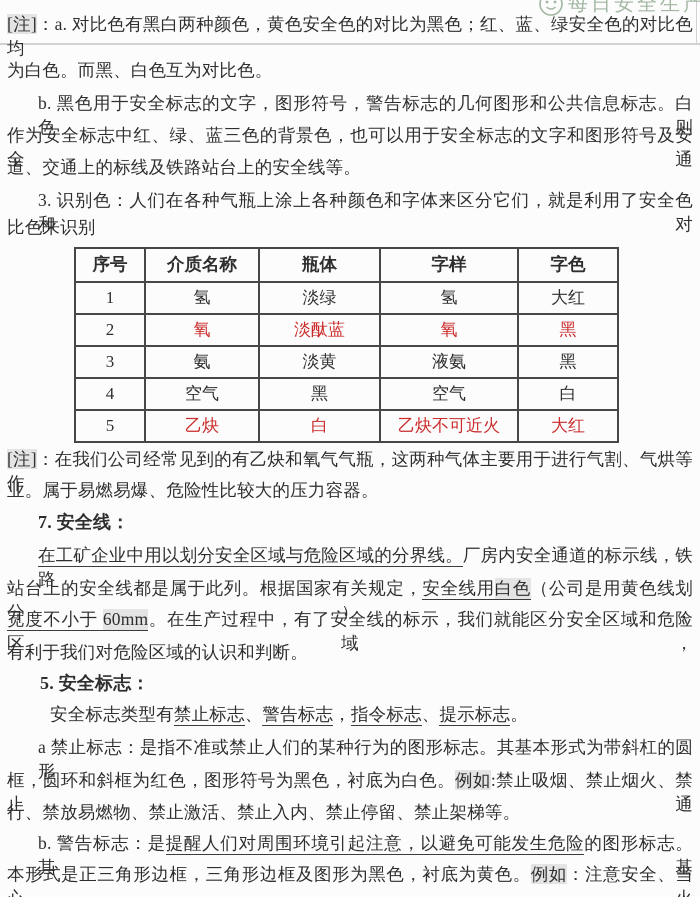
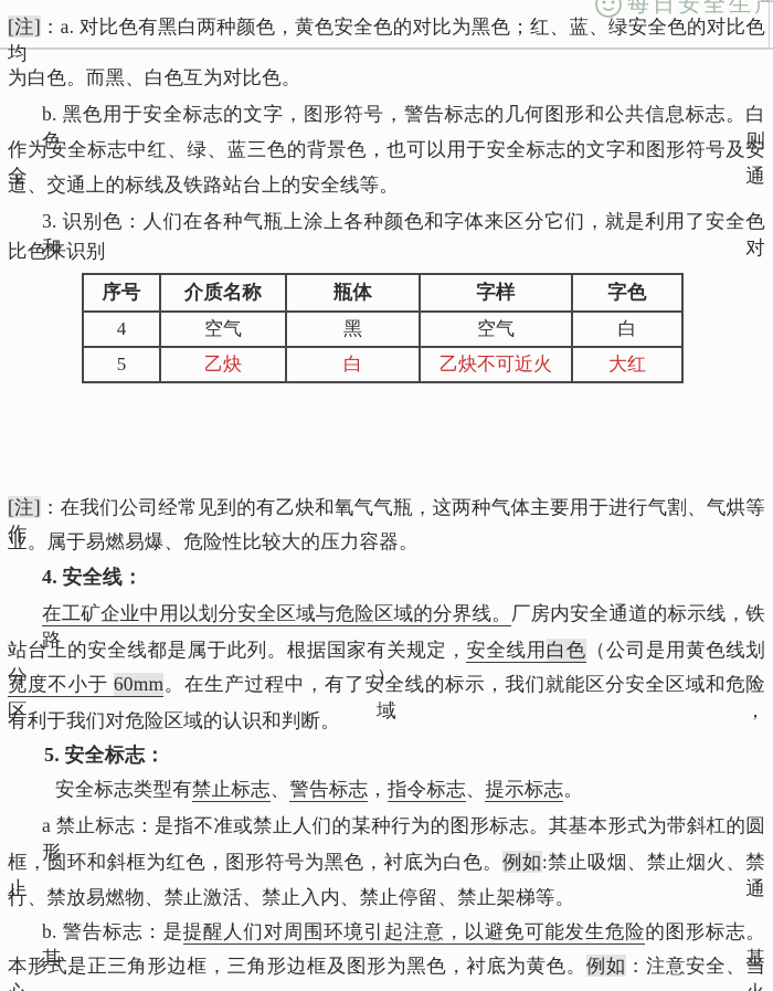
  每日安全生产
  [注]：a. 对比色有黑白两种颜色，黄色安全色的对比为黑色；红、蓝、绿安全色的对比色均
  为白色。而黑、白色互为对比色。
  b. 黑色用于安全标志的文字，图形符号，警告标志的几何图形和公共信息标志。白色则
  作为安全标志中红、绿、蓝三色的背景色，也可以用于安全标志的文字和图形符号及安全通
  道、交通上的标线及铁路站台上的安全线等。
  3. 识别色：人们在各种气瓶上涂上各种颜色和字体来区分它们，就是利用了安全色和对
  比色来识别
  [注]：在我们公司经常见到的有乙炔和氧气气瓶，这两种气体主要用于进行气割、气烘等作
  业。属于易燃易爆、危险性比较大的压力容器。
- 7. 安全线：
+ 4. 安全线：
  在工矿企业中用以划分安全区域与危险区域的分界线。厂房内安全通道的标示线，铁路
  站台上的安全线都是属于此列。根据国家有关规定，安全线用白色（公司是用黄色线划分），
  宽度不小于 60mm。在生产过程中，有了安全线的标示，我们就能区分安全区域和危险区域，
  有利于我们对危险区域的认识和判断。
  5. 安全标志：
  安全标志类型有禁止标志、警告标志，指令标志、提示标志。
  a 禁止标志：是指不准或禁止人们的某种行为的图形标志。其基本形式为带斜杠的圆形
  框，圆环和斜框为红色，图形符号为黑色，衬底为白色。例如:禁止吸烟、禁止烟火、禁止通
  行、禁放易燃物、禁止激活、禁止入内、禁止停留、禁止架梯等。
  b. 警告标志：是提醒人们对周围环境引起注意，以避免可能发生危险的图形标志。其基
  本形式是正三角形边框，三角形边框及图形为黑色，衬底为黄色。例如：注意安全、当
  序号	介质名称	瓶体	字样	字色
- 1	氢	淡绿	氢	大红
- 2	氧	淡酞蓝	氧	黑
- 3	氨	淡黄	液氨	黑
  4	空气	黑	空气	白
  5	乙炔	白	乙炔不可近火	大红
